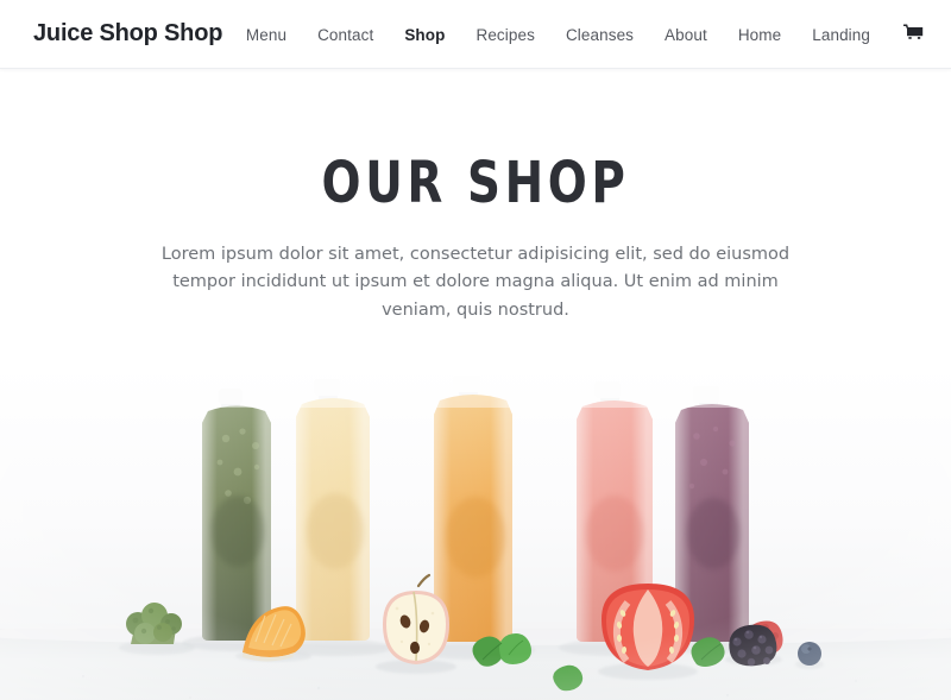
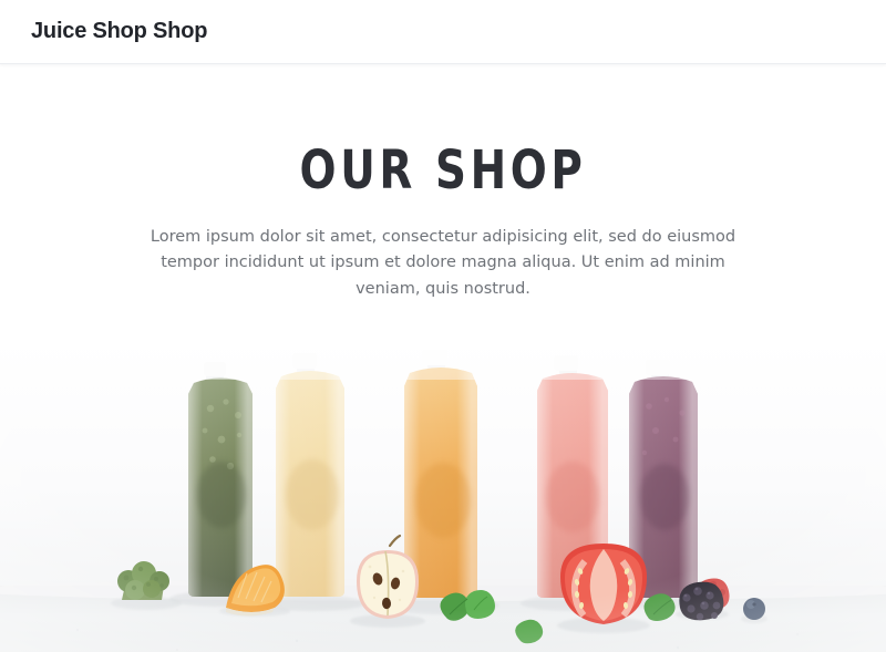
  Juice Shop Shop
- Menu
- Contact
- Shop
- Recipes
- Cleanses
- About
- Home
- Landing
  OUR SHOP
  Lorem ipsum dolor sit amet, consectetur adipisicing elit, sed do eiusmod tempor incididunt ut ipsum et dolore magna aliqua. Ut enim ad minim veniam, quis nostrud.
